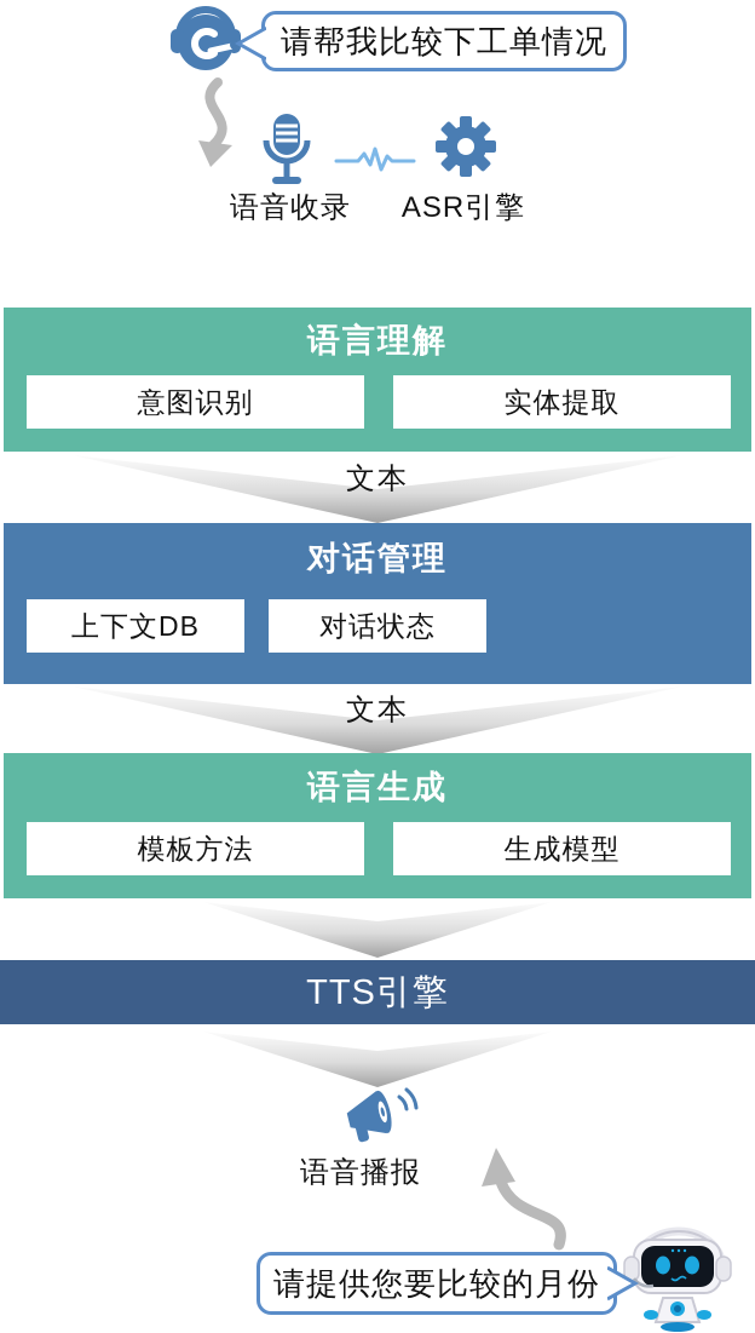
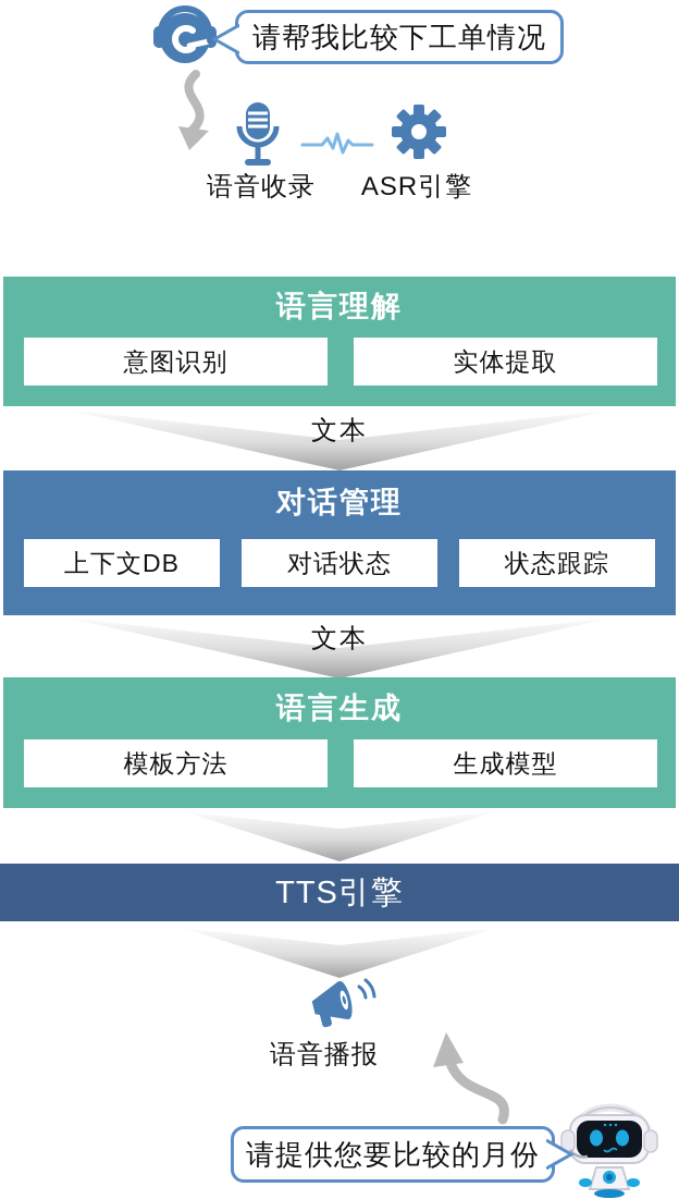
  请帮我比较下工单情况
  语音收录
  ASR引擎
  语言理解
  意图识别
  实体提取
  文本
  对话管理
  上下文DB
  对话状态
+ 状态跟踪
  文本
  语言生成
  模板方法
  生成模型
  TTS引擎
  语音播报
  请提供您要比较的月份
